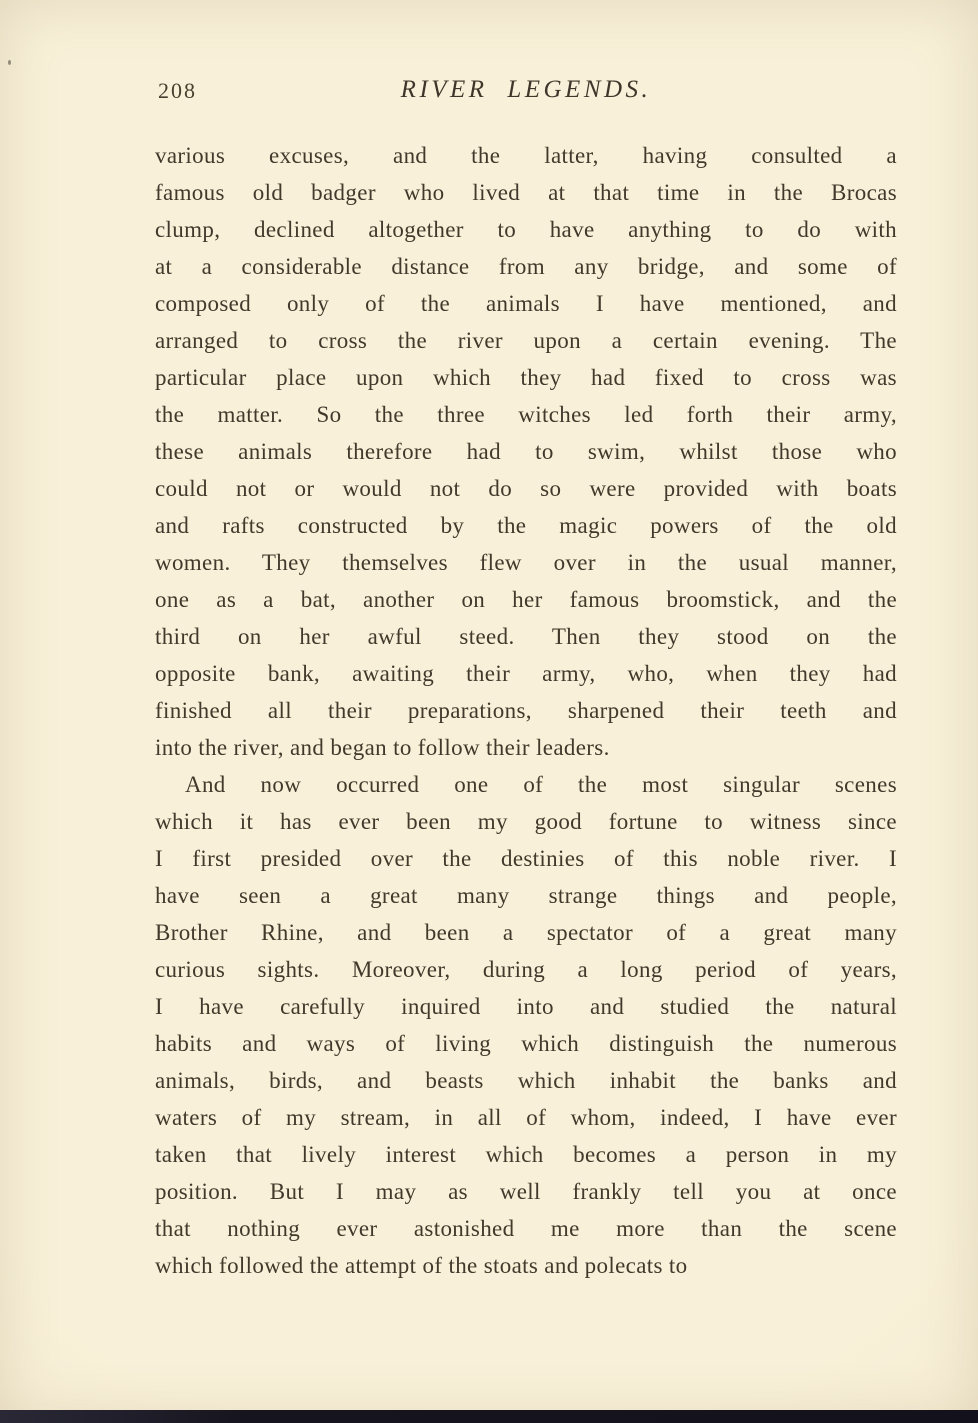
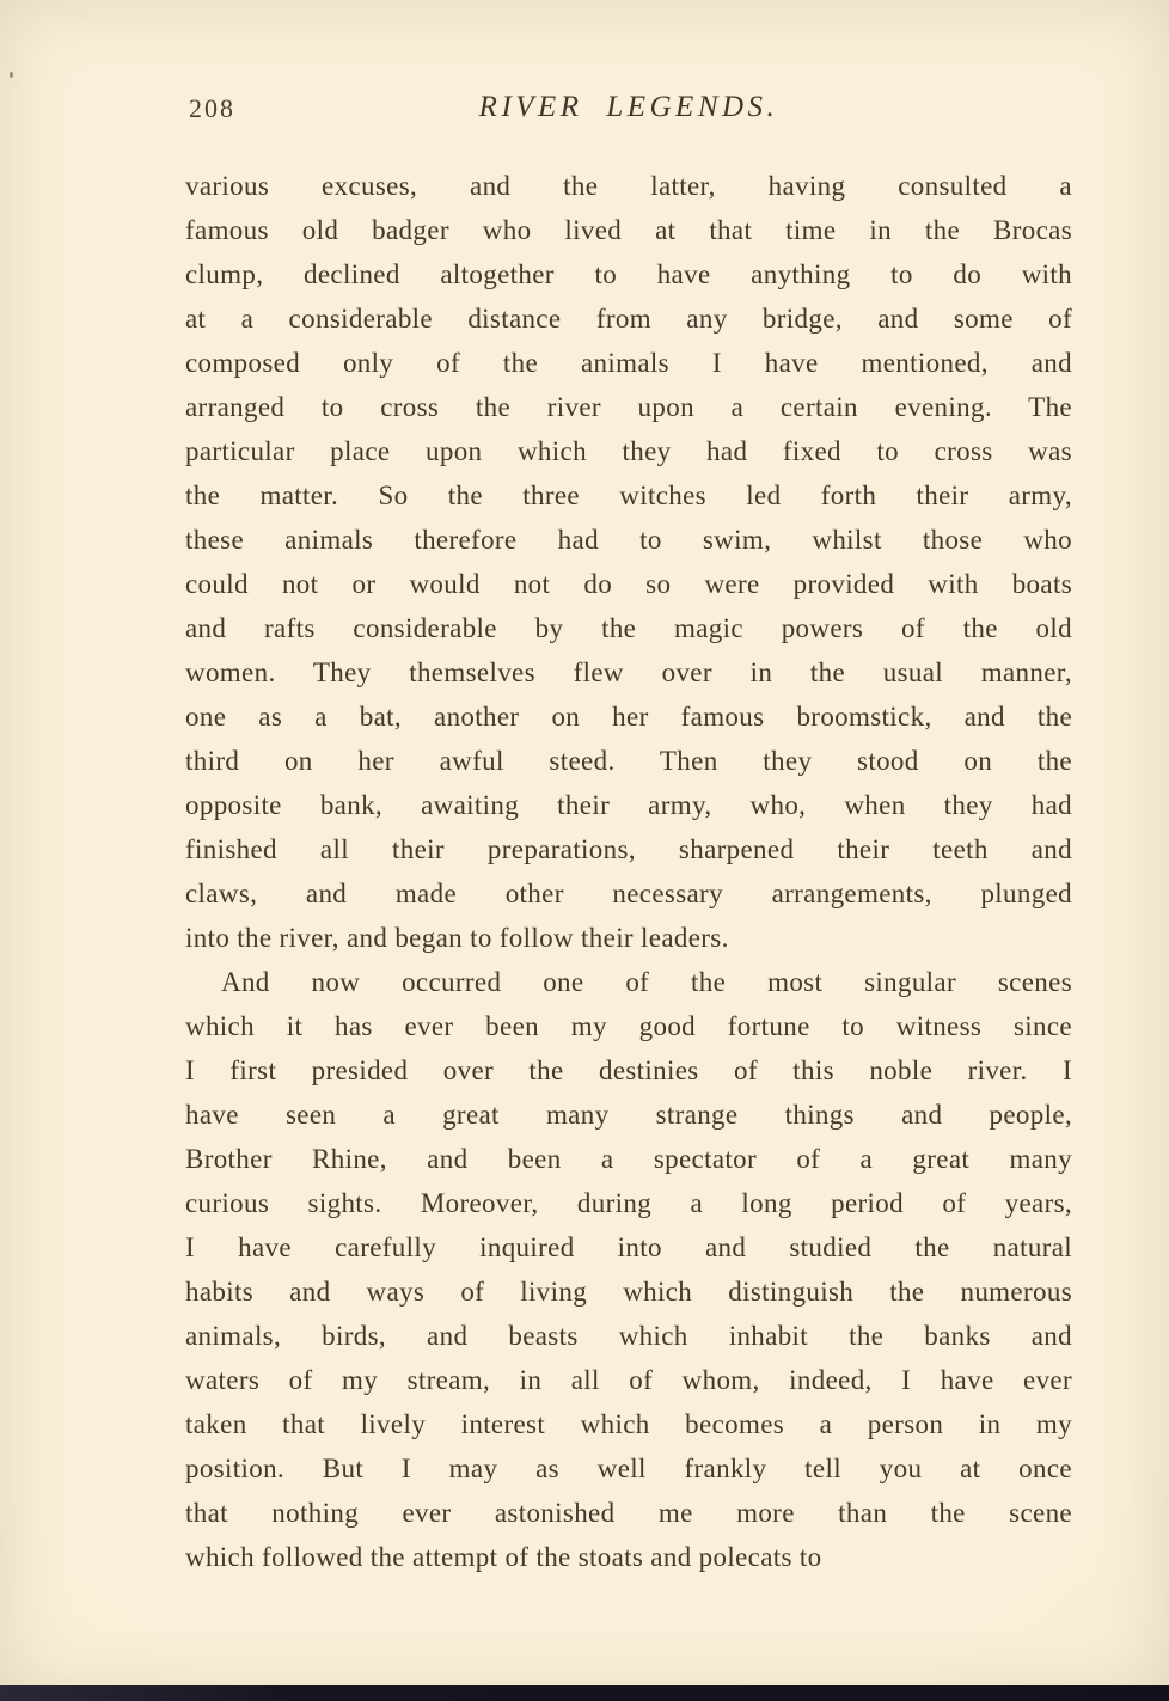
  208
  RIVER LEGENDS.
  various excuses, and the latter, having consulted a
  famous old badger who lived at that time in the Brocas
  clump, declined altogether to have anything to do with
  at a considerable distance from any bridge, and some of
  composed only of the animals I have mentioned, and
  arranged to cross the river upon a certain evening. The
  particular place upon which they had fixed to cross was
  the matter. So the three witches led forth their army,
  these animals therefore had to swim, whilst those who
  could not or would not do so were provided with boats
- and rafts constructed by the magic powers of the old
+ and rafts considerable by the magic powers of the old
  women. They themselves flew over in the usual manner,
  one as a bat, another on her famous broomstick, and the
  third on her awful steed. Then they stood on the
  opposite bank, awaiting their army, who, when they had
  finished all their preparations, sharpened their teeth and
+ claws, and made other necessary arrangements, plunged
  into the river, and began to follow their leaders.
  And now occurred one of the most singular scenes
  which it has ever been my good fortune to witness since
  I first presided over the destinies of this noble river. I
  have seen a great many strange things and people,
  Brother Rhine, and been a spectator of a great many
  curious sights. Moreover, during a long period of years,
  I have carefully inquired into and studied the natural
  habits and ways of living which distinguish the numerous
  animals, birds, and beasts which inhabit the banks and
  waters of my stream, in all of whom, indeed, I have ever
  taken that lively interest which becomes a person in my
  position. But I may as well frankly tell you at once
  that nothing ever astonished me more than the scene
  which followed the attempt of the stoats and polecats to
